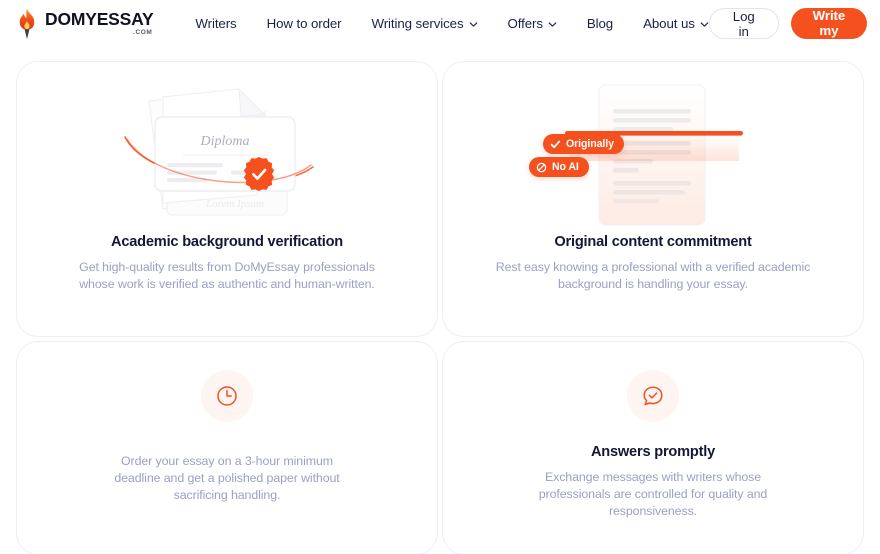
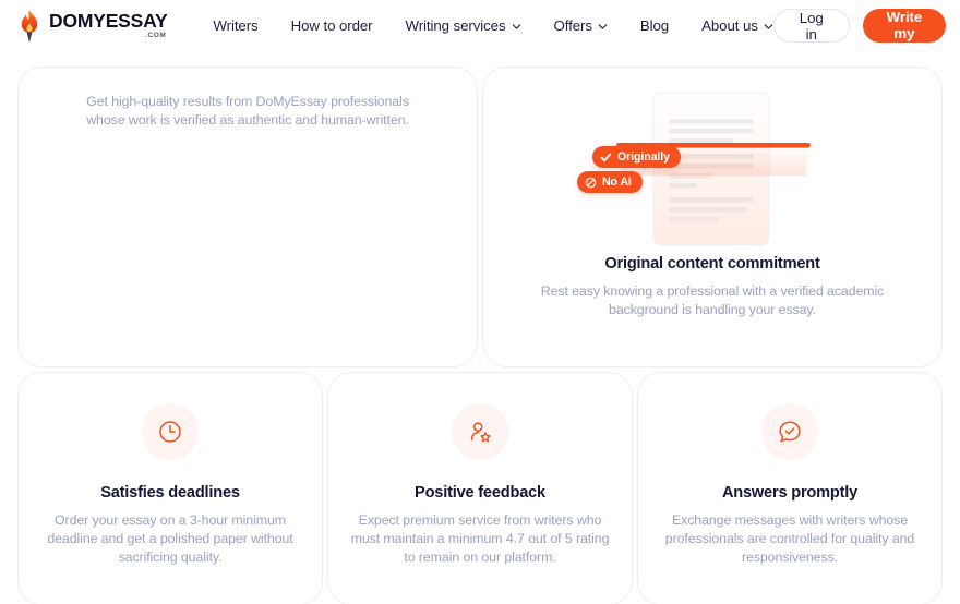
  DOMYESSAY
  Writers
  How to order
  Writing services
  Offers
  Blog
  About us
  Log in
  Write my essay
- Diploma
- Academic background verification
  Get high-quality results from DoMyEssay professionals whose work is verified as authentic and human-written.
  Originally
  No AI
  Original content commitment
  Rest easy knowing a professional with a verified academic background is handling your essay.
+ Satisfies deadlines
- Order your essay on a 3-hour minimum deadline and get a polished paper without sacrificing handling.
+ Order your essay on a 3-hour minimum deadline and get a polished paper without sacrificing quality.
+ Positive feedback
+ Expect premium service from writers who must maintain a minimum 4.7 out of 5 rating to remain on our platform.
  Answers promptly
  Exchange messages with writers whose professionals are controlled for quality and responsiveness.
